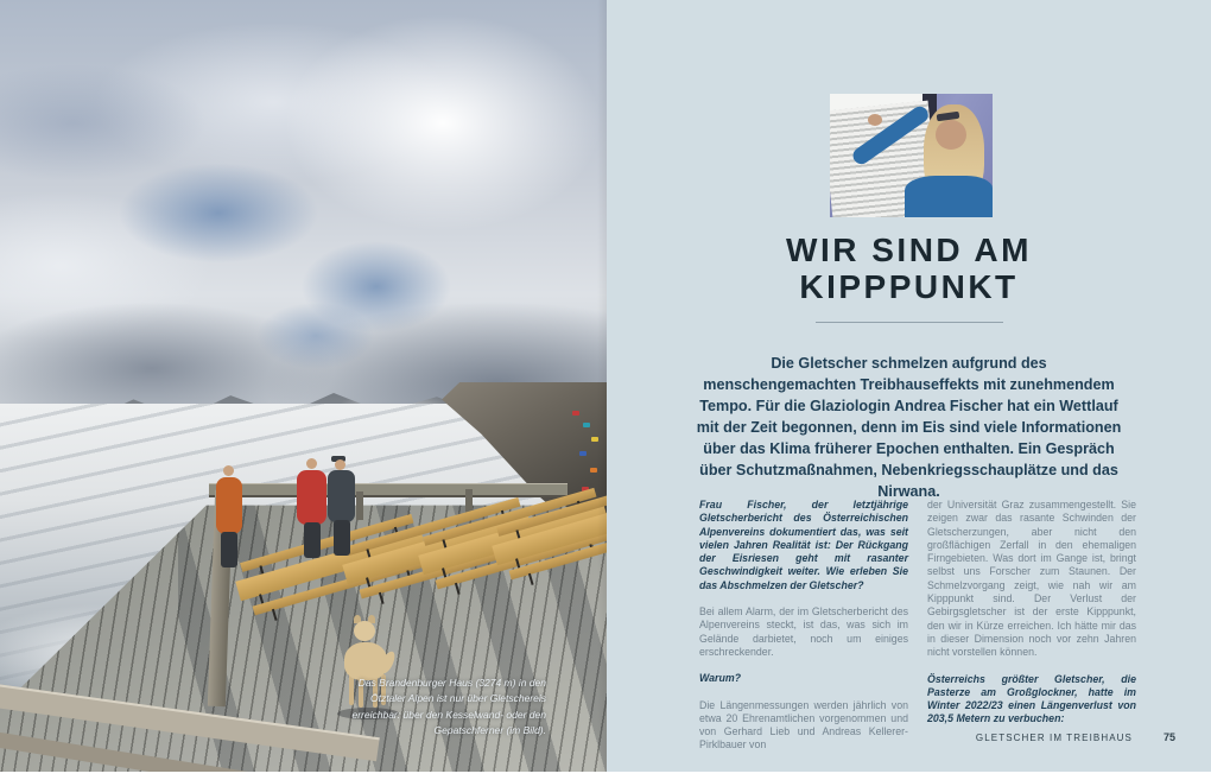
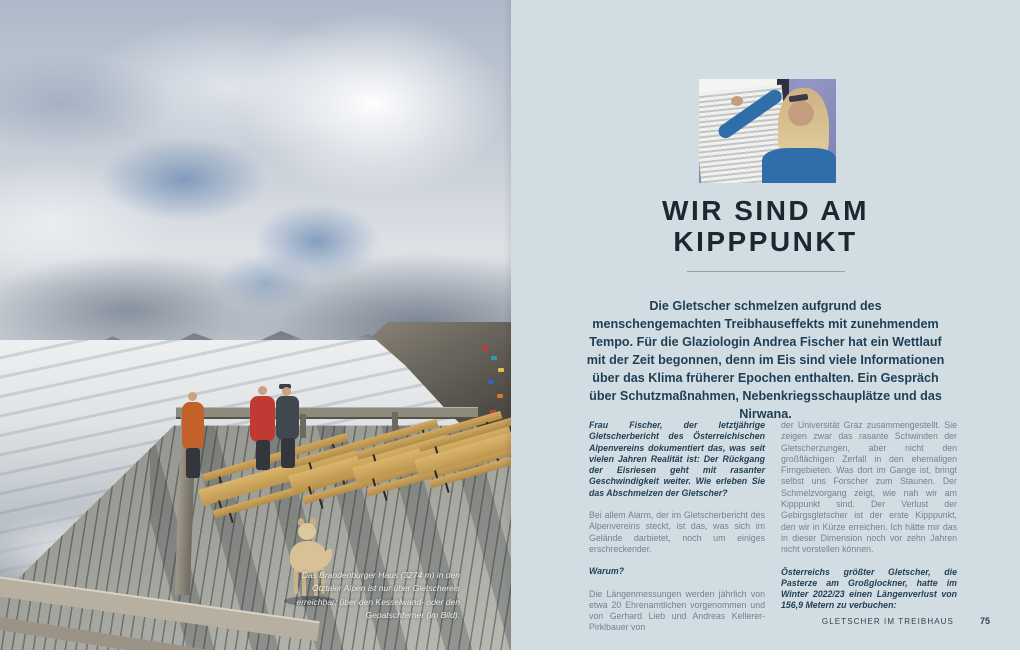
  Das Brandenburger Haus (3274 m) in den Ötztaler Alpen ist nur über Gletschereis erreichbar: über den Kesselwand- oder den Gepatschferner (im Bild).
  WIR SIND AM
  KIPPPUNKT
  Die Gletscher schmelzen aufgrund des menschengemachten Treibhauseffekts mit zunehmendem Tempo. Für die Glaziologin Andrea Fischer hat ein Wettlauf mit der Zeit begonnen, denn im Eis sind viele Informationen über das Klima früherer Epochen enthalten. Ein Gespräch über Schutzmaßnahmen, Nebenkriegsschauplätze und das Nirwana.
  Frau Fischer, der letztjährige Gletscherbericht des Österreichischen Alpenvereins dokumentiert das, was seit vielen Jahren Realität ist: Der Rückgang der Eisriesen geht mit rasanter Geschwindigkeit weiter. Wie erleben Sie das Abschmelzen der Gletscher?
  Bei allem Alarm, der im Gletscherbericht des Alpenvereins steckt, ist das, was sich im Gelände darbietet, noch um einiges erschreckender.
  Warum?
  Die Längenmessungen werden jährlich von etwa 20 Ehrenamtlichen vorgenommen und von Gerhard Lieb und Andreas Kellerer-Pirklbauer von
  der Universität Graz zusammengestellt. Sie zeigen zwar das rasante Schwinden der Gletscherzungen, aber nicht den großflächigen Zerfall in den ehemaligen Firngebieten. Was dort im Gange ist, bringt selbst uns Forscher zum Staunen. Der Schmelzvorgang zeigt, wie nah wir am Kipppunkt sind. Der Verlust der Gebirgsgletscher ist der erste Kipppunkt, den wir in Kürze erreichen. Ich hätte mir das in dieser Dimension noch vor zehn Jahren nicht vorstellen können.
- Österreichs größter Gletscher, die Pasterze am Großglockner, hatte im Winter 2022/23 einen Längenverlust von 203,5 Metern zu verbuchen:
+ Österreichs größter Gletscher, die Pasterze am Großglockner, hatte im Winter 2022/23 einen Längenverlust von 156,9 Metern zu verbuchen:
  GLETSCHER IM TREIBHAUS
  75
